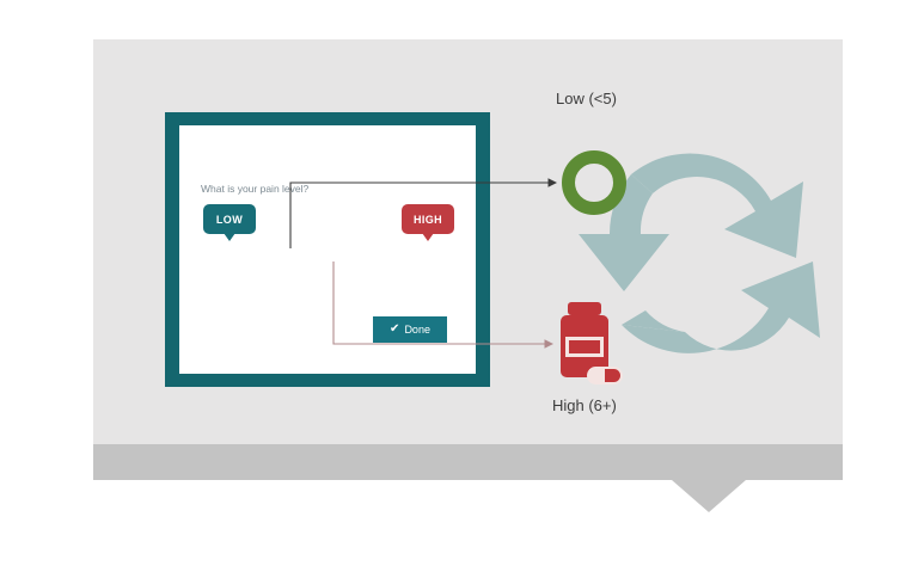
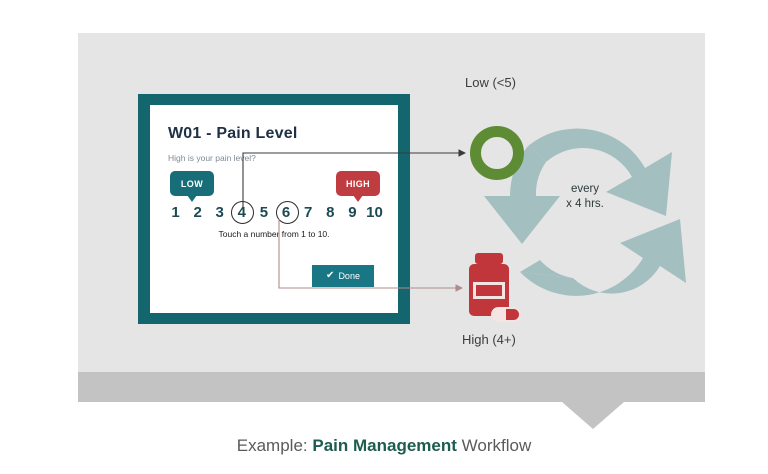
+ W01 - Pain Level
- What is your pain level?
+ High is your pain level?
  LOW
  HIGH
+ 1
+ 2
+ 3
+ 4
+ 5
+ 6
+ 7
+ 8
+ 9
+ 10
+ Touch a number from 1 to 10.
  ✔
  Done
  Low (<5)
+ every
+ x 4 hrs.
- High (6+)
+ High (4+)
+ Example: Pain Management Workflow
